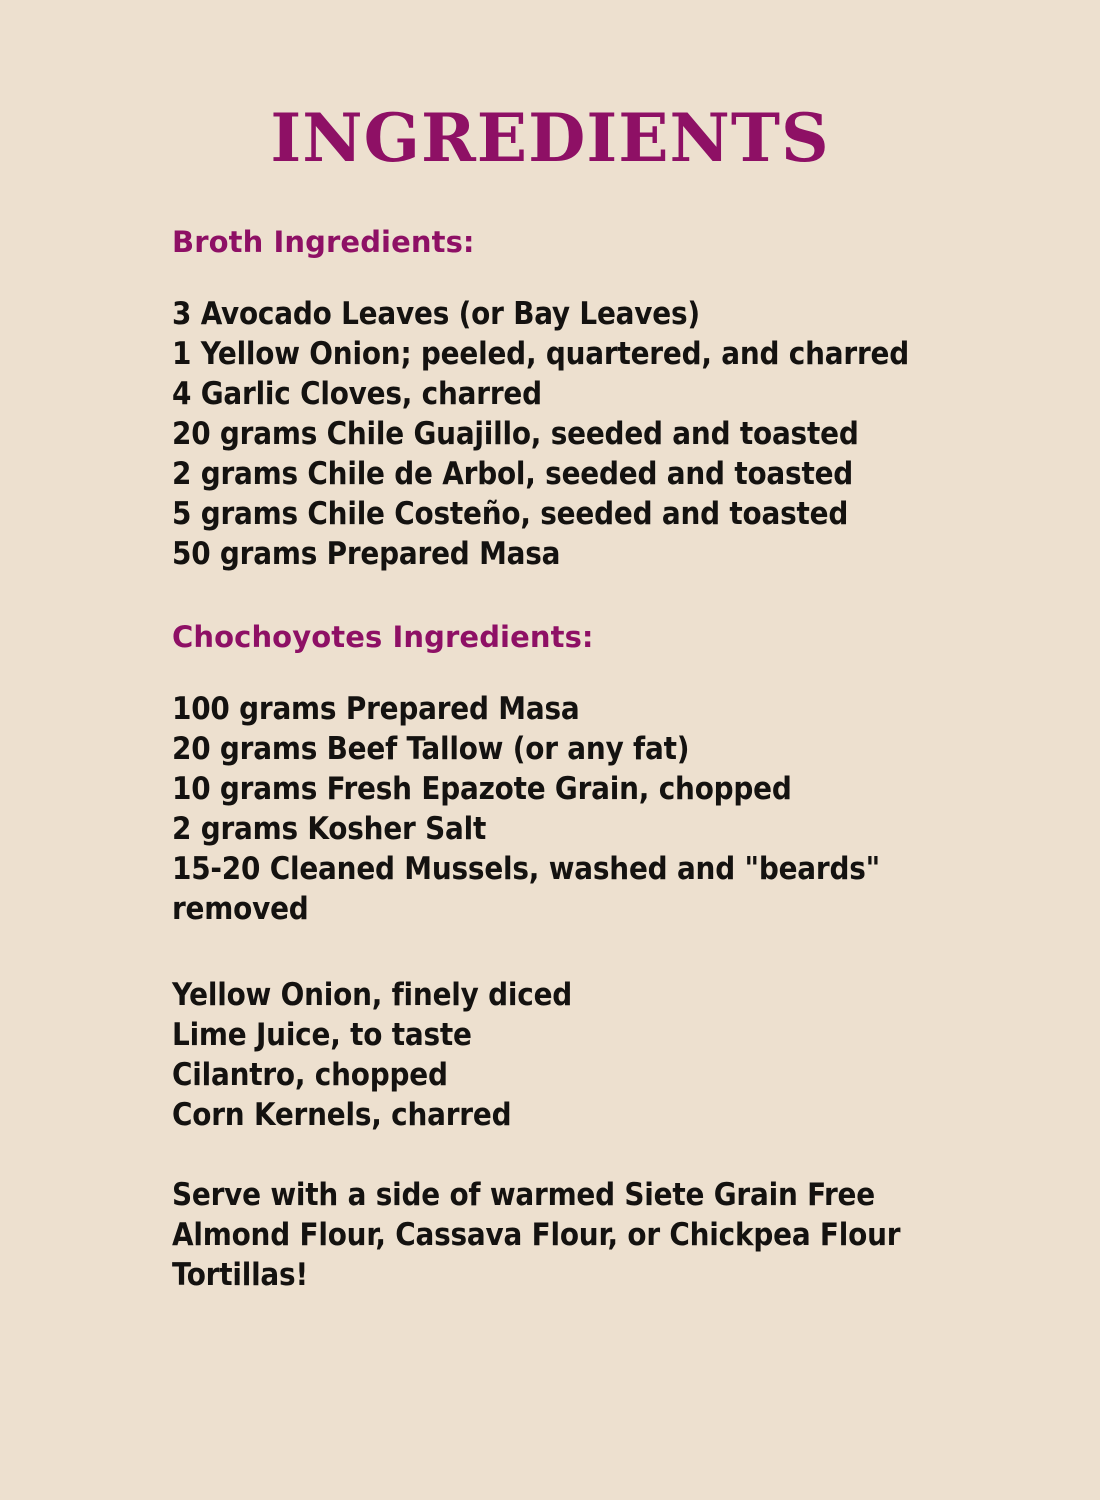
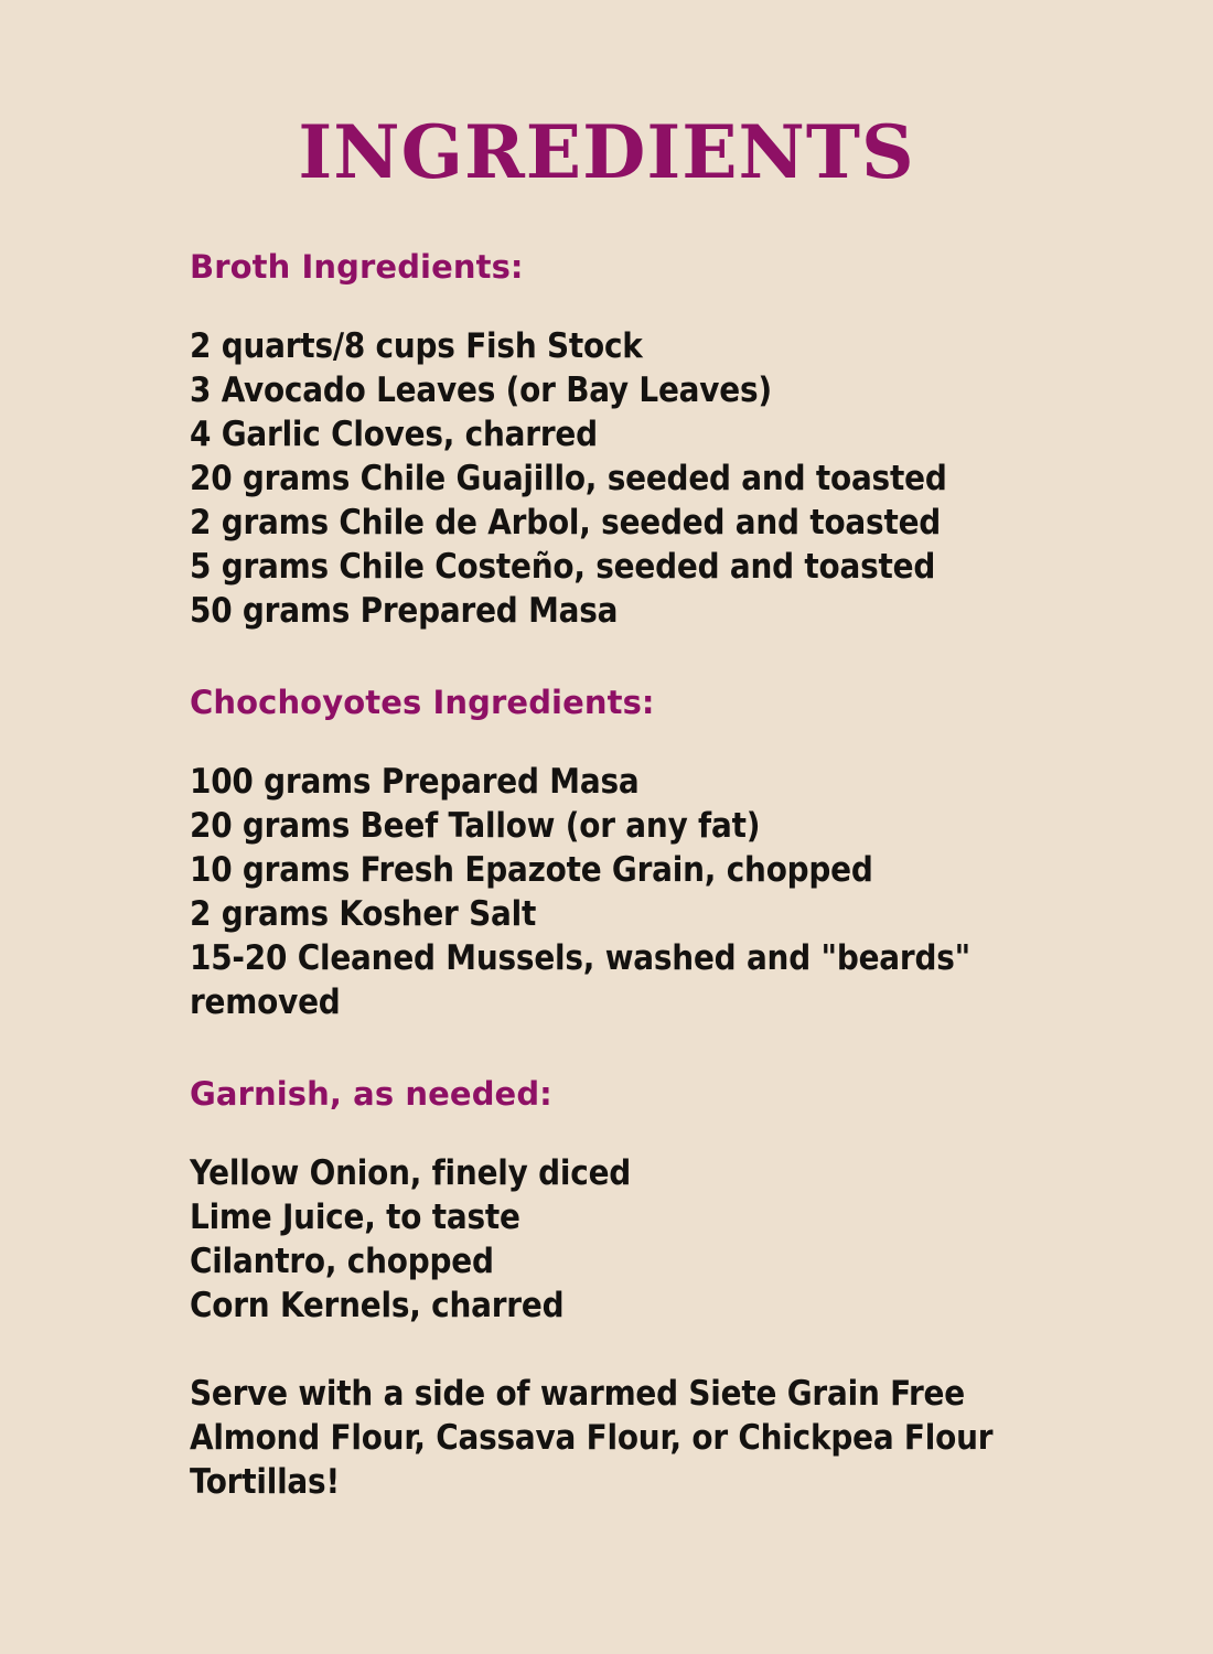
  INGREDIENTS
  Broth Ingredients:
+ 2 quarts/8 cups Fish Stock
  3 Avocado Leaves (or Bay Leaves)
- 1 Yellow Onion; peeled, quartered, and charred
  4 Garlic Cloves, charred
  20 grams Chile Guajillo, seeded and toasted
  2 grams Chile de Arbol, seeded and toasted
  5 grams Chile Costeño, seeded and toasted
  50 grams Prepared Masa
  Chochoyotes Ingredients:
  100 grams Prepared Masa
  20 grams Beef Tallow (or any fat)
  10 grams Fresh Epazote Grain, chopped
  2 grams Kosher Salt
  15-20 Cleaned Mussels, washed and "beards" removed
+ Garnish, as needed:
  Yellow Onion, finely diced
  Lime Juice, to taste
  Cilantro, chopped
  Corn Kernels, charred
  Serve with a side of warmed Siete Grain Free Almond Flour, Cassava Flour, or Chickpea Flour Tortillas!
